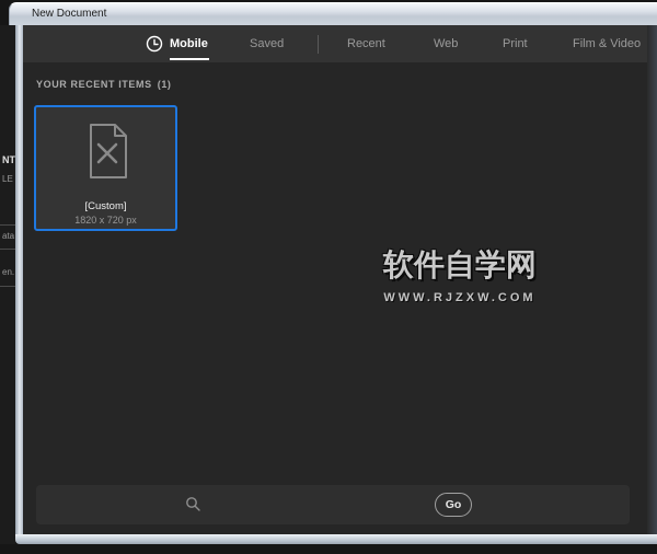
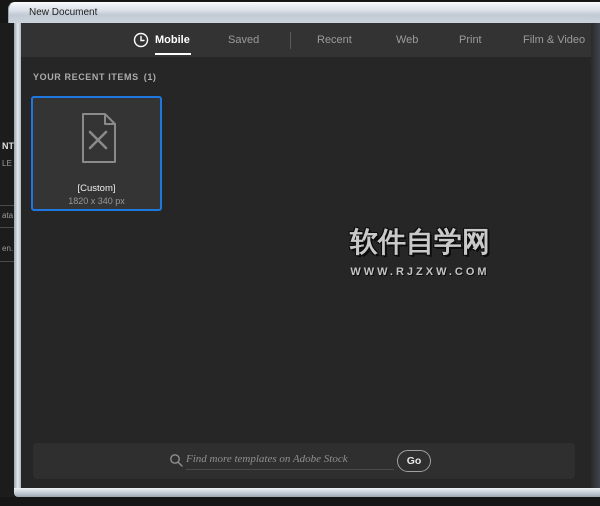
  NT
  LE
  ata
  en.
  New Document
  Mobile
  Saved
  Recent
  Web
  Print
  Film & Video
  YOUR RECENT ITEMS (1)
  [Custom]
- 1820 x 720 px
+ 1820 x 340 px
  软件自学网
  WWW.RJZXW.COM
+ Find more templates on Adobe Stock
  Go
